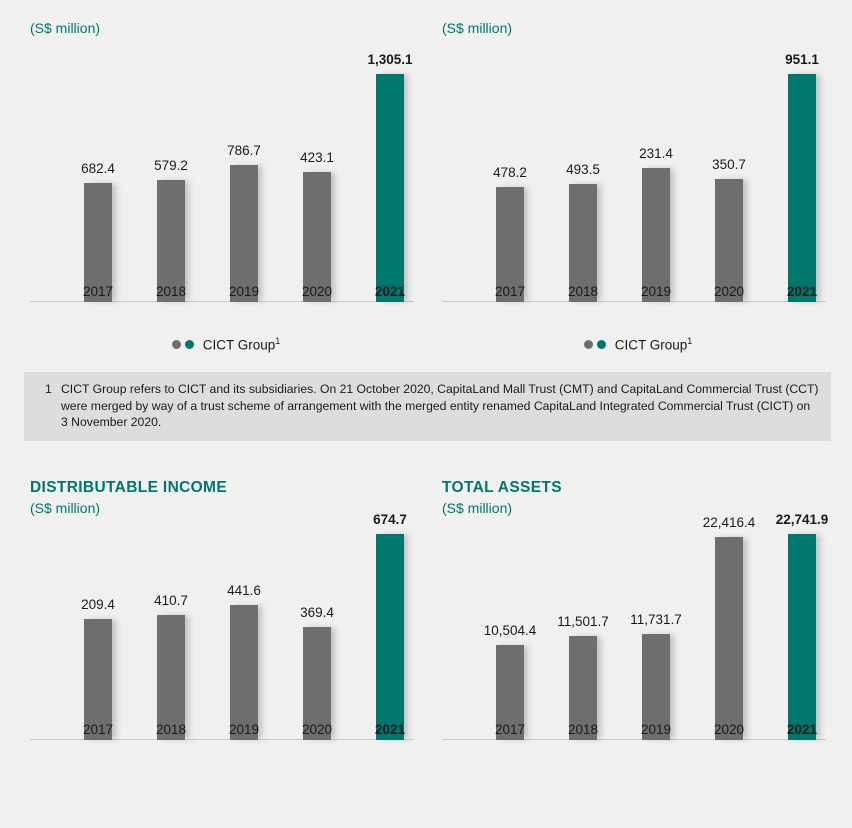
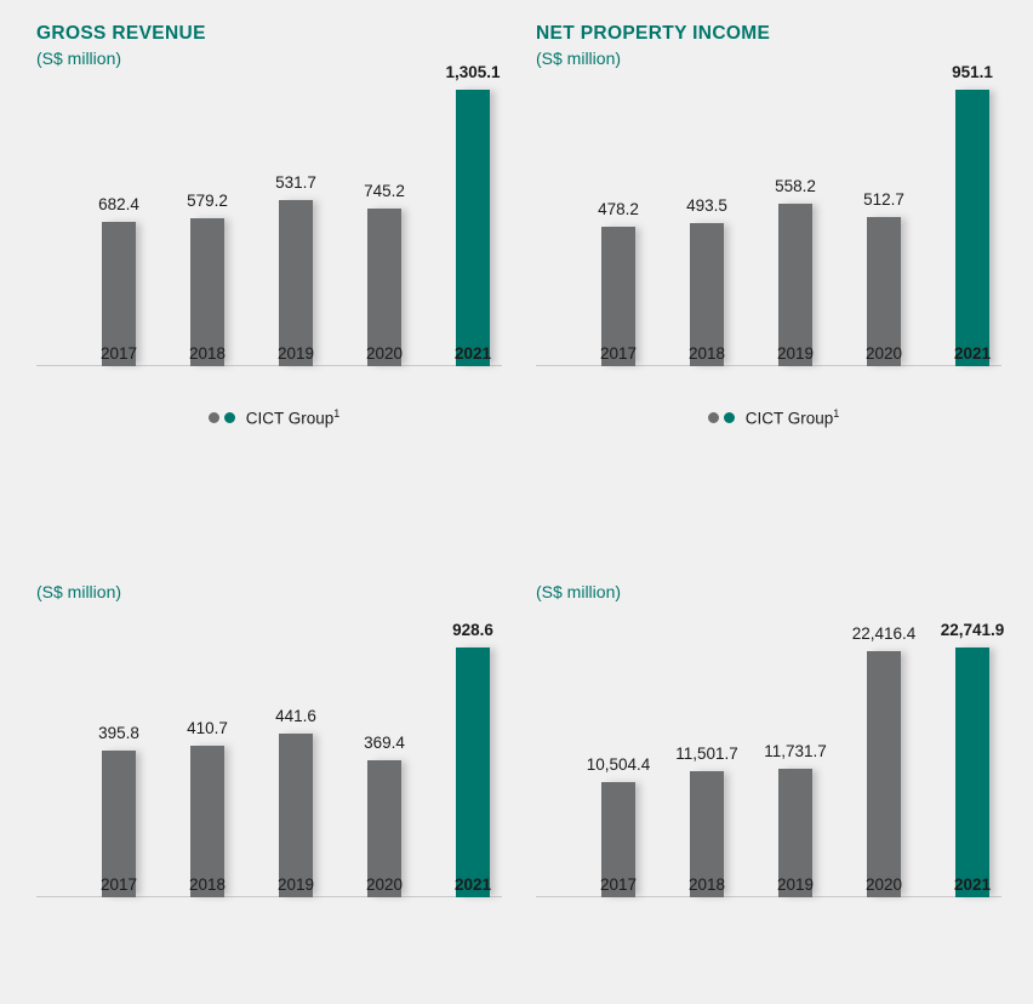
+ GROSS REVENUE
  (S$ million)
  682.4
  579.2
- 786.7
+ 531.7
- 423.1
+ 745.2
  1,305.1
  2017
  2018
  2019
  2020
  2021
  CICT Group1
+ NET PROPERTY INCOME
  (S$ million)
  478.2
  493.5
- 231.4
+ 558.2
- 350.7
+ 512.7
  951.1
  2017
  2018
  2019
  2020
  2021
  CICT Group1
- 1
- CICT Group refers to CICT and its subsidiaries. On 21 October 2020, CapitaLand Mall Trust (CMT) and CapitaLand Commercial Trust (CCT) were merged by way of a trust scheme of arrangement with the merged entity renamed CapitaLand Integrated Commercial Trust (CICT) on 3 November 2020.
- DISTRIBUTABLE INCOME
  (S$ million)
- 209.4
+ 395.8
  410.7
  441.6
  369.4
- 674.7
+ 928.6
  2017
  2018
  2019
  2020
  2021
- TOTAL ASSETS
  (S$ million)
  10,504.4
  11,501.7
  11,731.7
  22,416.4
  22,741.9
  2017
  2018
  2019
  2020
  2021
